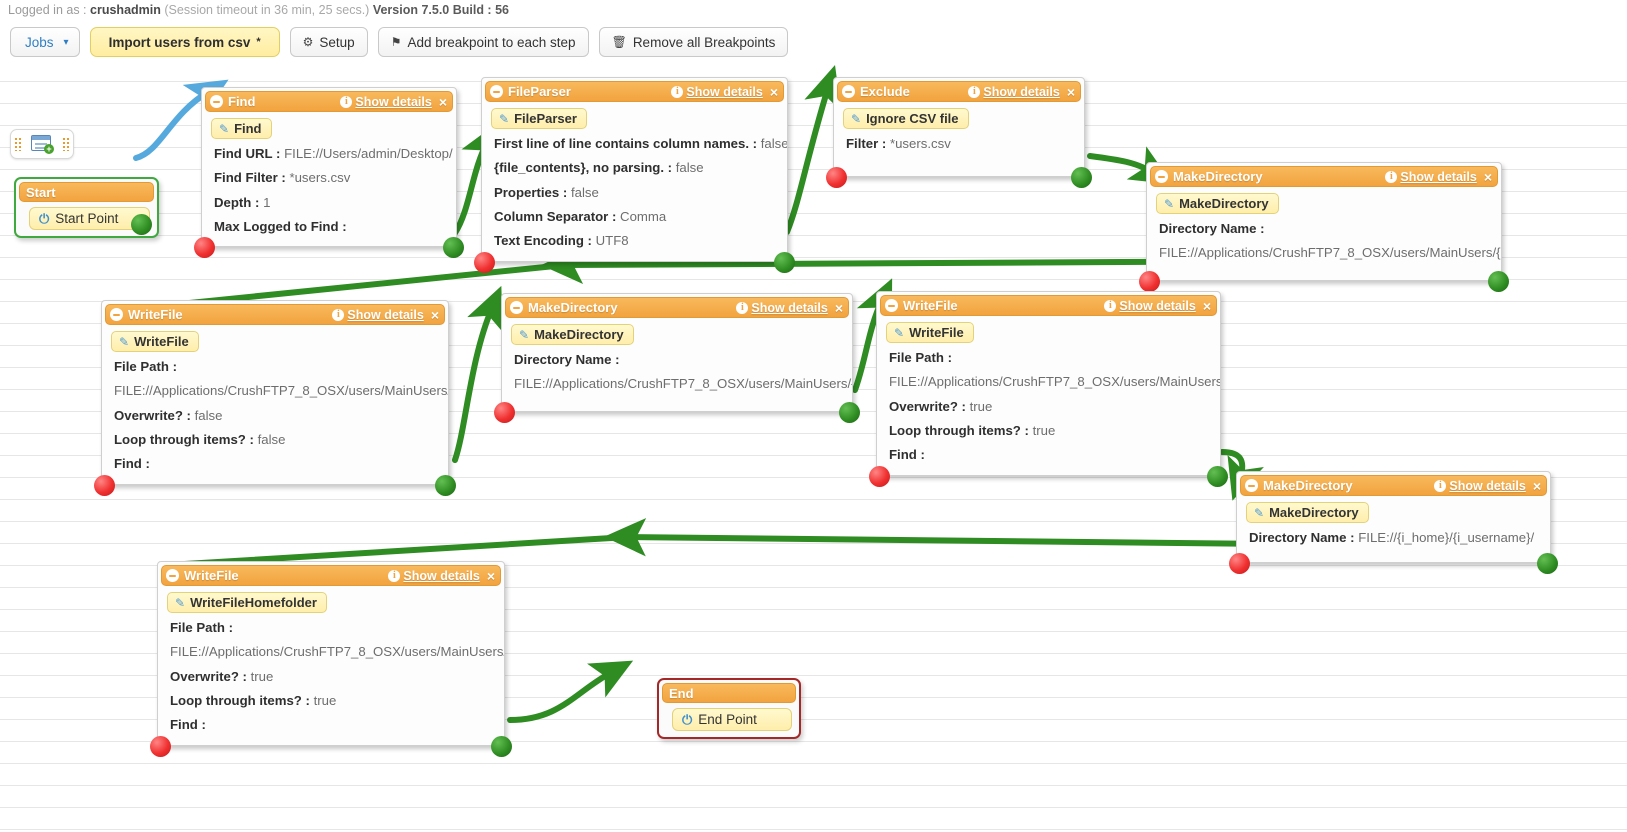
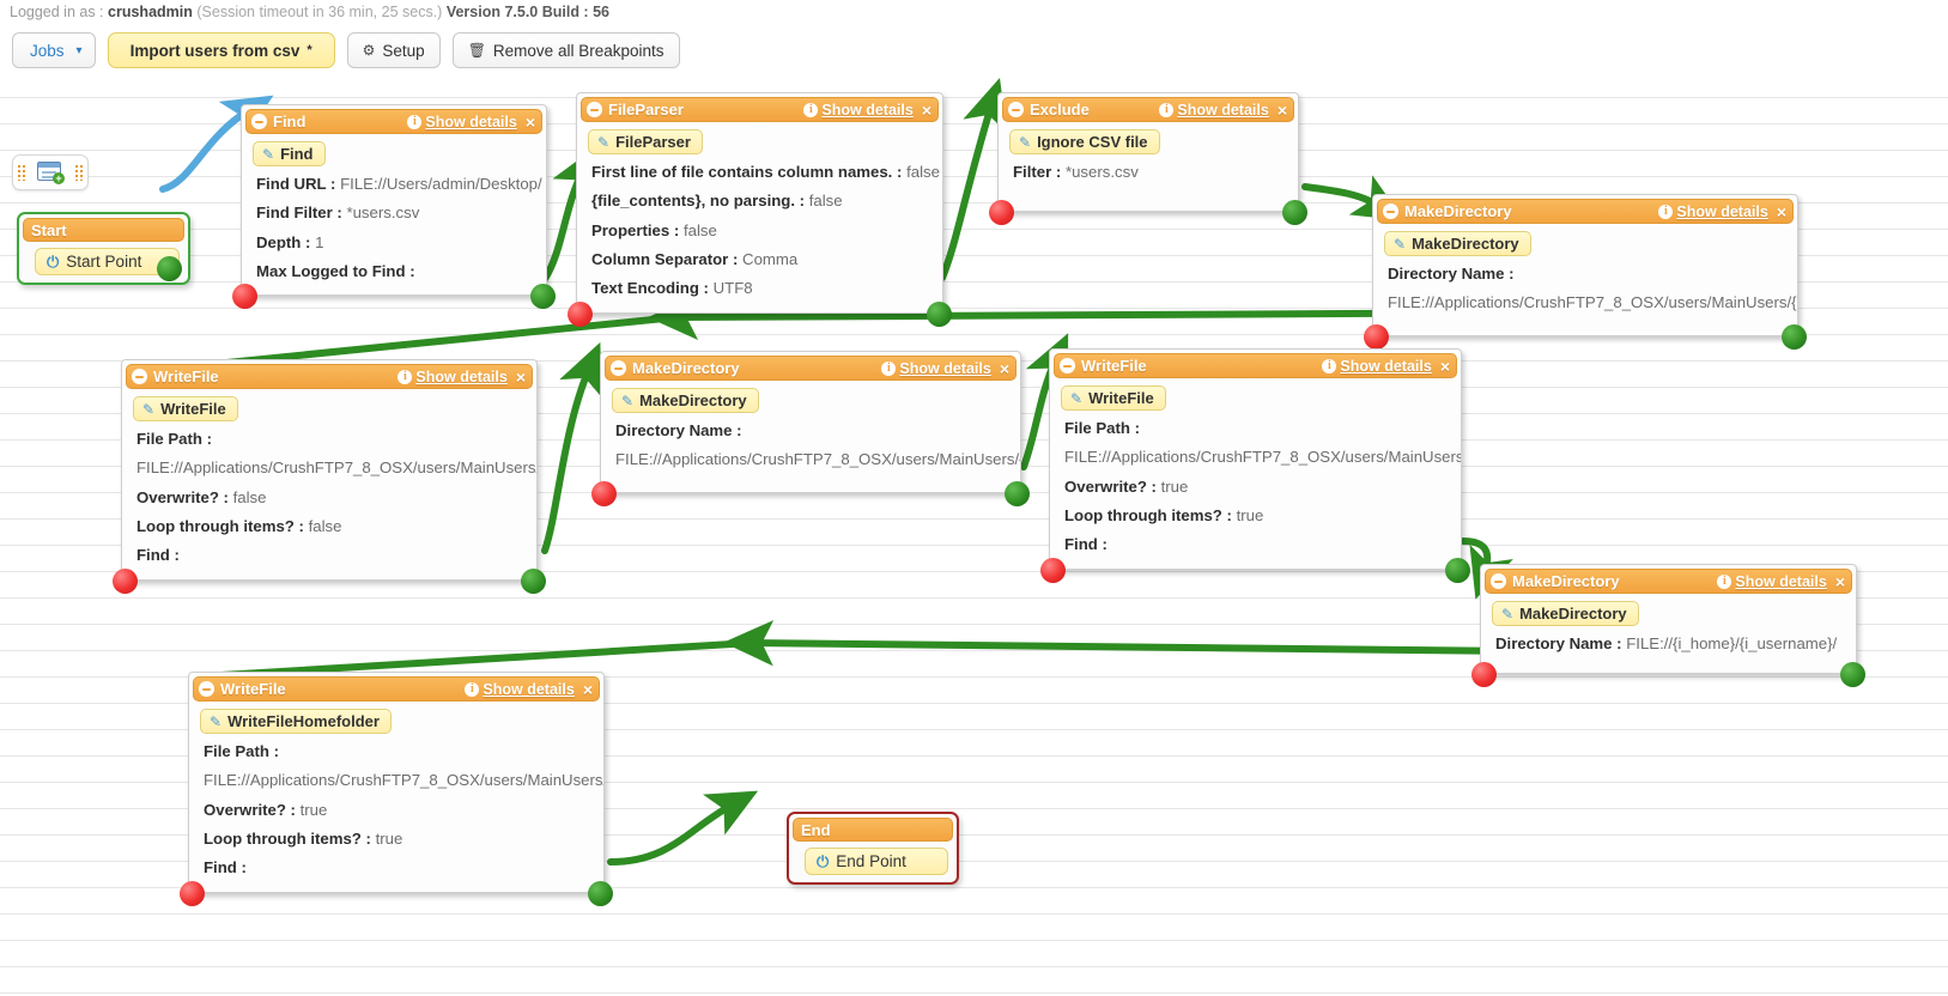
  Logged in as : crushadmin (Session timeout in 36 min, 25 secs.) Version 7.5.0 Build : 56
  Jobs
  ▾
  Import users from csv
  *
  ⚙
  Setup
- ⚑
- Add breakpoint to each step
  🗑
  Remove all Breakpoints
  +
  Start
  ⏻
  Start Point
  Find
  i
  Show details
  ×
  ✎
  Find
  Find URL : FILE://Users/admin/Desktop/
  Find Filter : *users.csv
  Depth : 1
  Max Logged to Find :
  FileParser
  i
  Show details
  ×
  ✎
  FileParser
- First line of line contains column names. : false
+ First line of file contains column names. : false
  {file_contents}, no parsing. : false
  Properties : false
  Column Separator : Comma
  Text Encoding : UTF8
  Exclude
  i
  Show details
  ×
  ✎
  Ignore CSV file
  Filter : *users.csv
  MakeDirectory
  i
  Show details
  ×
  ✎
  MakeDirectory
  Directory Name :
  FILE://Applications/CrushFTP7_8_OSX/users/MainUsers/{
  WriteFile
  i
  Show details
  ×
  ✎
  WriteFile
  File Path :
  FILE://Applications/CrushFTP7_8_OSX/users/MainUsers
  Overwrite? : false
  Loop through items? : false
  Find :
  MakeDirectory
  i
  Show details
  ×
  ✎
  MakeDirectory
  Directory Name :
  FILE://Applications/CrushFTP7_8_OSX/users/MainUsers/
  WriteFile
  i
  Show details
  ×
  ✎
  WriteFile
  File Path :
  FILE://Applications/CrushFTP7_8_OSX/users/MainUsers
  Overwrite? : true
  Loop through items? : true
  Find :
  MakeDirectory
  i
  Show details
  ×
  ✎
  MakeDirectory
  Directory Name : FILE://{i_home}/{i_username}/
  WriteFile
  i
  Show details
  ×
  ✎
  WriteFileHomefolder
  File Path :
  FILE://Applications/CrushFTP7_8_OSX/users/MainUsers
  Overwrite? : true
  Loop through items? : true
  Find :
  End
  ⏻
  End Point
